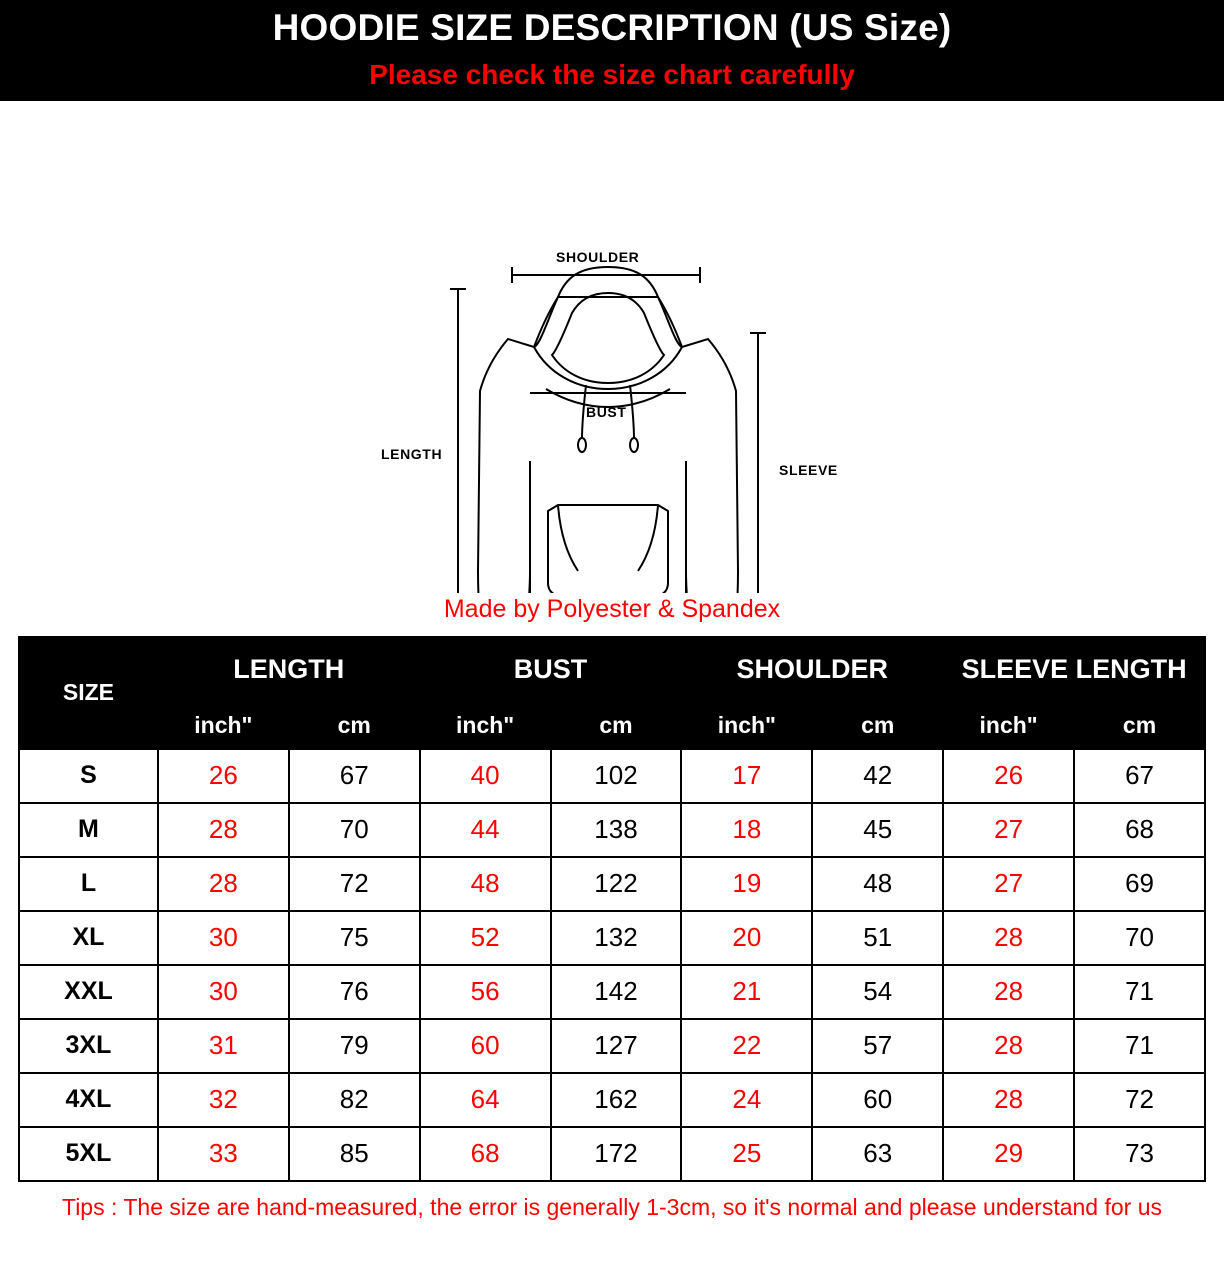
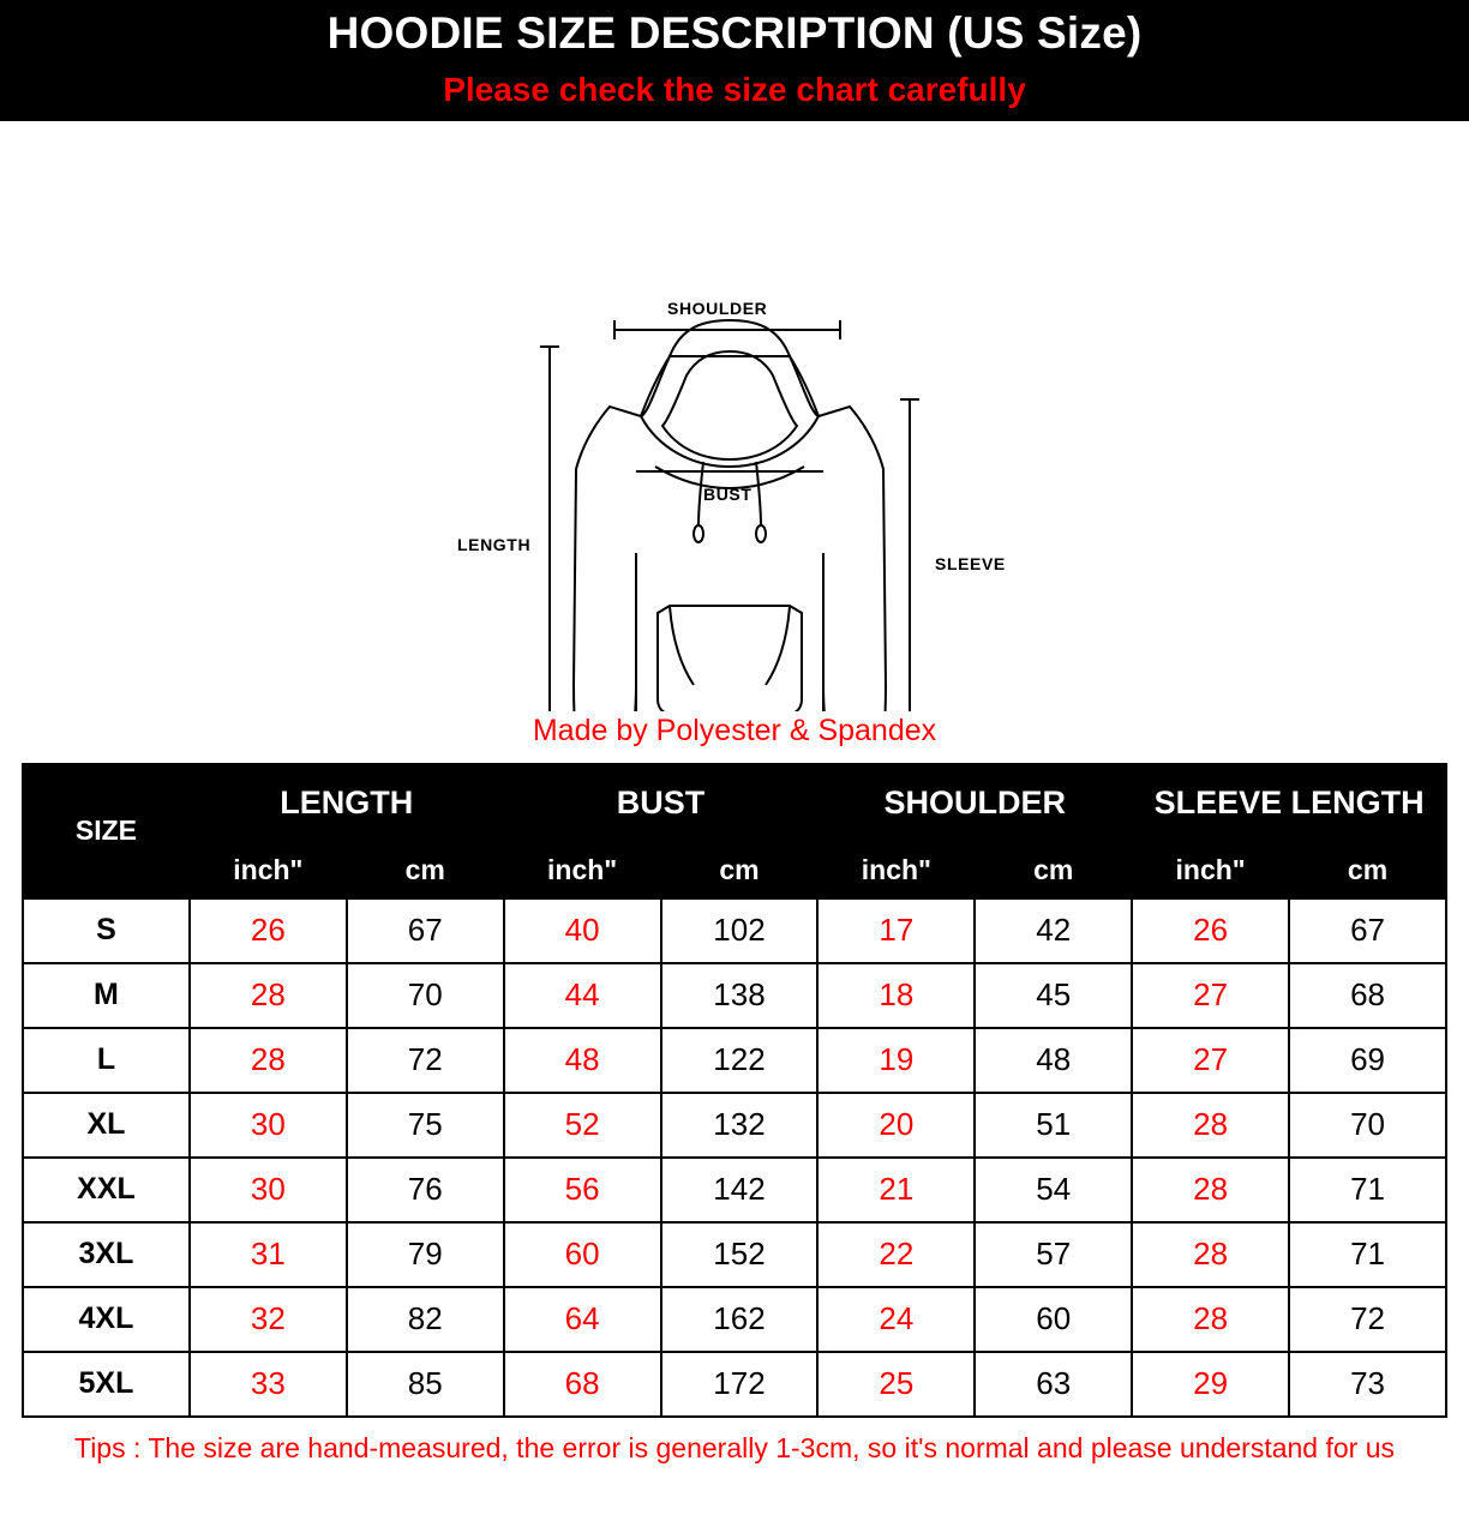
  HOODIE SIZE DESCRIPTION (US Size)
  Please check the size chart carefully
  SHOULDER
  BUST
  LENGTH
  SLEEVE
  Made by Polyester & Spandex
  SIZE	LENGTH	BUST	SHOULDER	SLEEVE LENGTH
  inch"	cm	inch"	cm	inch"	cm	inch"	cm
  S	26	67	40	102	17	42	26	67
  M	28	70	44	138	18	45	27	68
  L	28	72	48	122	19	48	27	69
  XL	30	75	52	132	20	51	28	70
  XXL	30	76	56	142	21	54	28	71
- 3XL	31	79	60	127	22	57	28	71
+ 3XL	31	79	60	152	22	57	28	71
  4XL	32	82	64	162	24	60	28	72
  5XL	33	85	68	172	25	63	29	73
  Tips : The size are hand-measured, the error is generally 1-3cm, so it's normal and please understand for us
